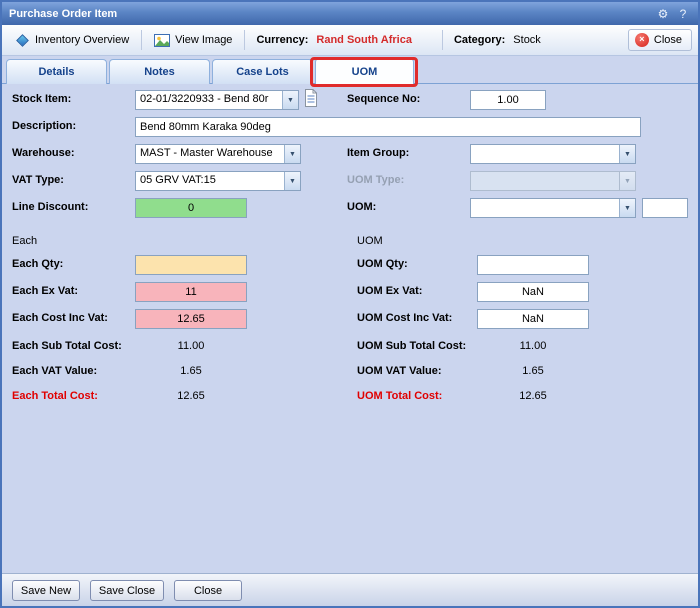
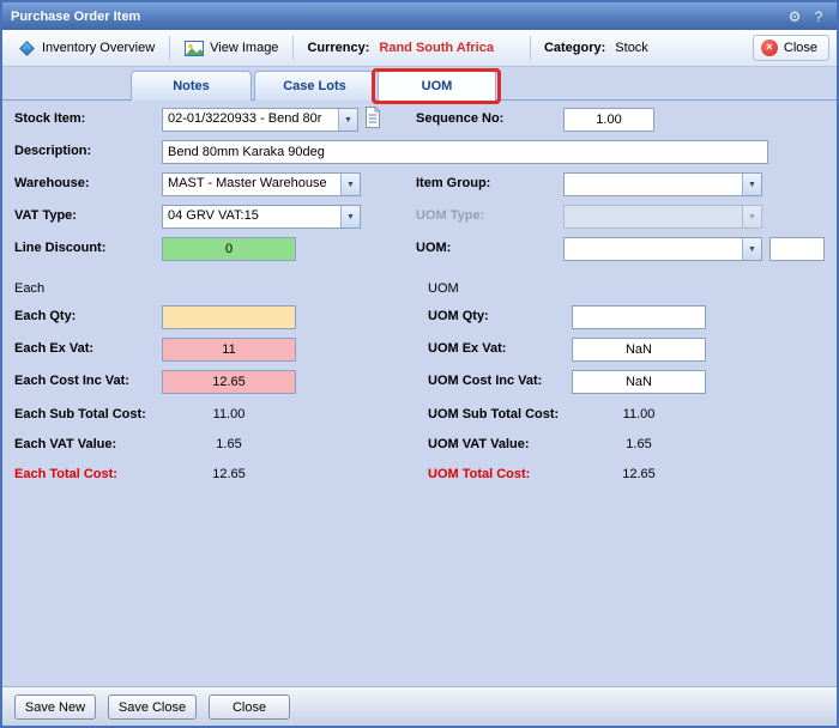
  Purchase Order Item
  ⚙
  ?
  Inventory Overview
  View Image
  Currency:
  Rand South Africa
  Category:
  Stock
  ×
  Close
- Details
  Notes
  Case Lots
  UOM
  Stock Item:
  02-01/3220933 - Bend 80r
  Sequence No:
  1.00
  Description:
  Bend 80mm Karaka 90deg
  Warehouse:
  MAST - Master Warehouse
  Item Group:
  VAT Type:
- 05 GRV VAT:15
+ 04 GRV VAT:15
  UOM Type:
  Line Discount:
  0
  UOM:
  Each
  Each Qty:
  Each Ex Vat:
  11
  Each Cost Inc Vat:
  12.65
  Each Sub Total Cost:
  11.00
  Each VAT Value:
  1.65
  Each Total Cost:
  12.65
  UOM
  UOM Qty:
  UOM Ex Vat:
  NaN
  UOM Cost Inc Vat:
  NaN
  UOM Sub Total Cost:
  11.00
  UOM VAT Value:
  1.65
  UOM Total Cost:
  12.65
  Save New
  Save Close
  Close
